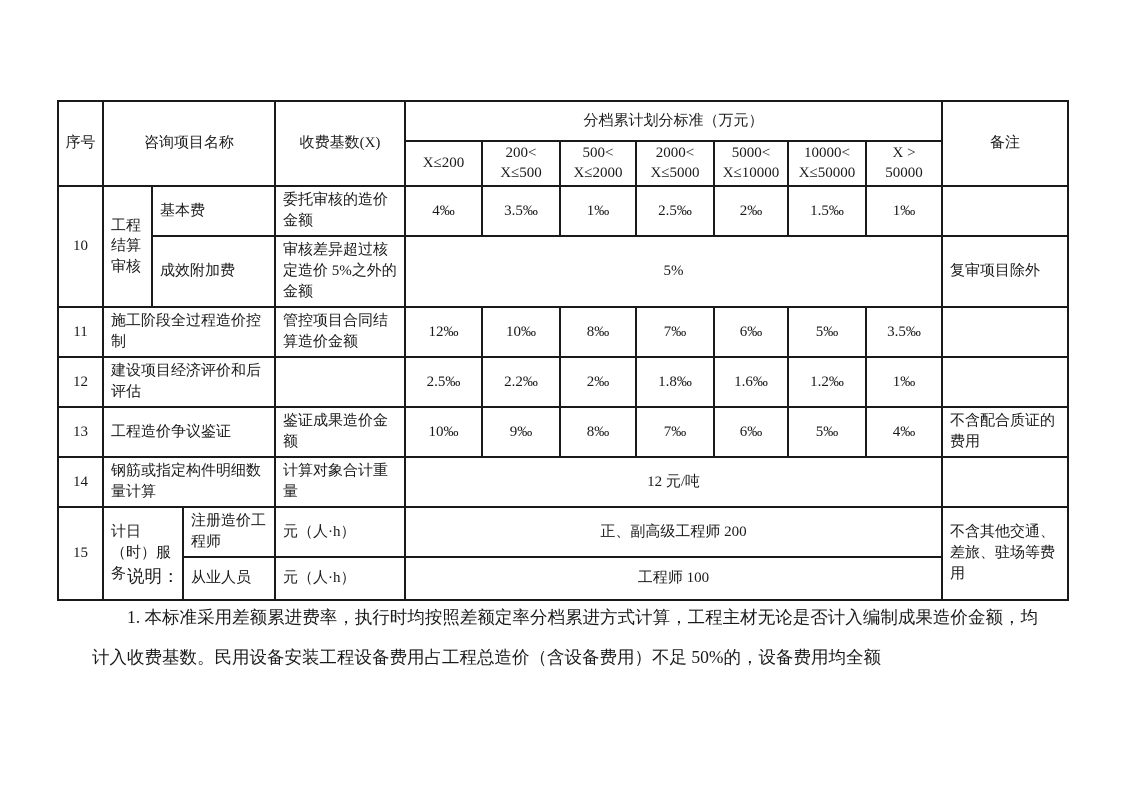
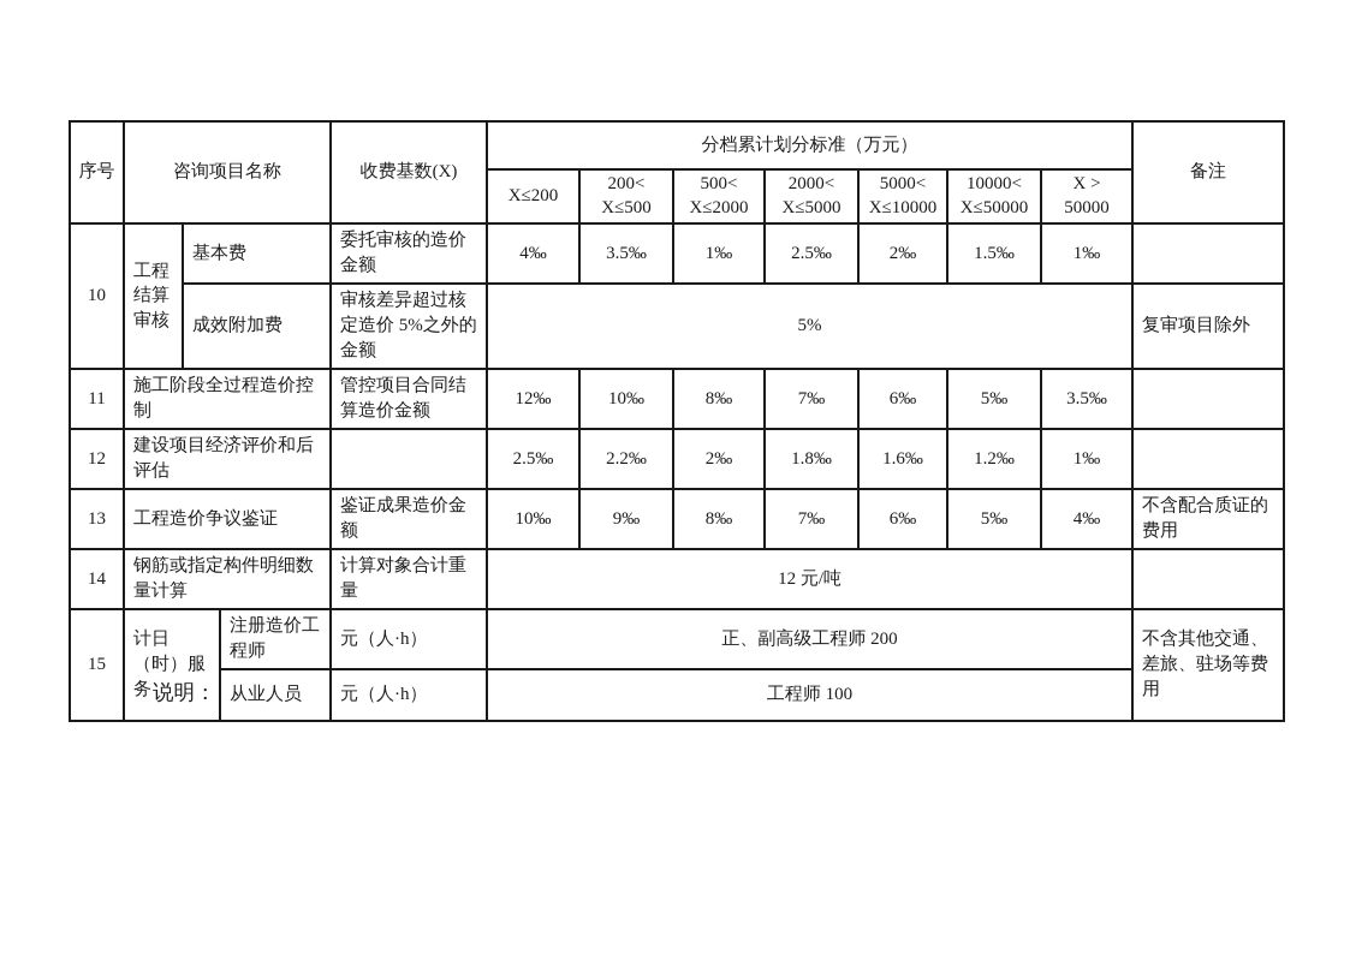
  序号	咨询项目名称	收费基数(X)	分档累计划分标准（万元）	备注
  X≤200	200< X≤500	500< X≤2000	2000< X≤5000	5000< X≤10000	10000< X≤50000	X > 50000
  10	工程结算审核	基本费	委托审核的造价金额	4‰	3.5‰	1‰	2.5‰	2‰	1.5‰	1‰
  成效附加费	审核差异超过核定造价 5%之外的金额	5%	复审项目除外
  11	施工阶段全过程造价控制	管控项目合同结算造价金额	12‰	10‰	8‰	7‰	6‰	5‰	3.5‰
  12	建设项目经济评价和后评估		2.5‰	2.2‰	2‰	1.8‰	1.6‰	1.2‰	1‰
  13	工程造价争议鉴证	鉴证成果造价金额	10‰	9‰	8‰	7‰	6‰	5‰	4‰	不含配合质证的费用
  14	钢筋或指定构件明细数量计算	计算对象合计重量	12 元/吨
  15	计日（时）服务	注册造价工程师	元（人·h）	正、副高级工程师 200	不含其他交通、差旅、驻场等费用
  从业人员	元（人·h）	工程师 100
  说明：
- 1. 本标准采用差额累进费率，执行时均按照差额定率分档累进方式计算，工程主材无论是否计入编制成果造价金额，均计入收费基数。民用设备安装工程设备费用占工程总造价（含设备费用）不足 50%的，设备费用均全额
